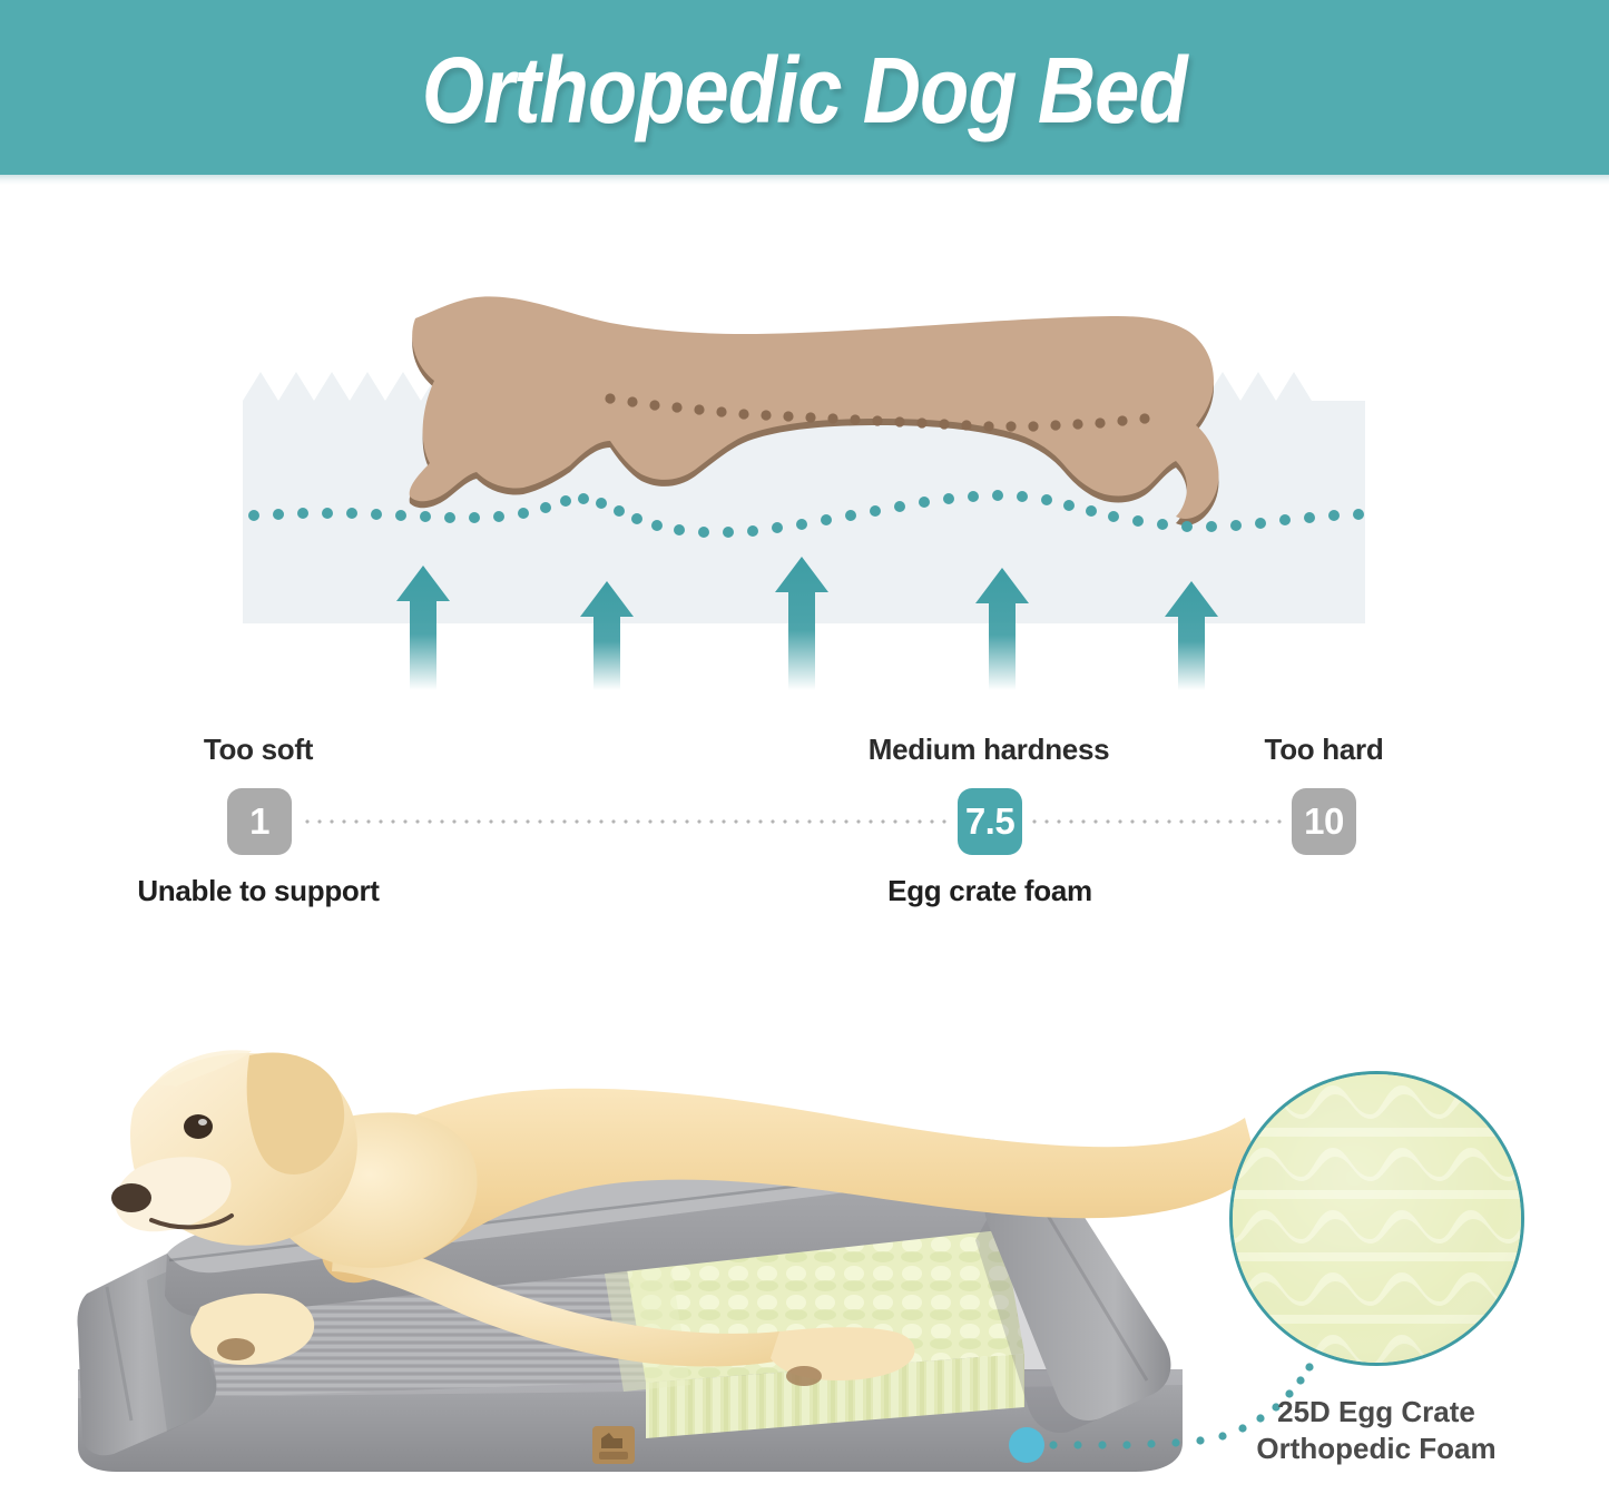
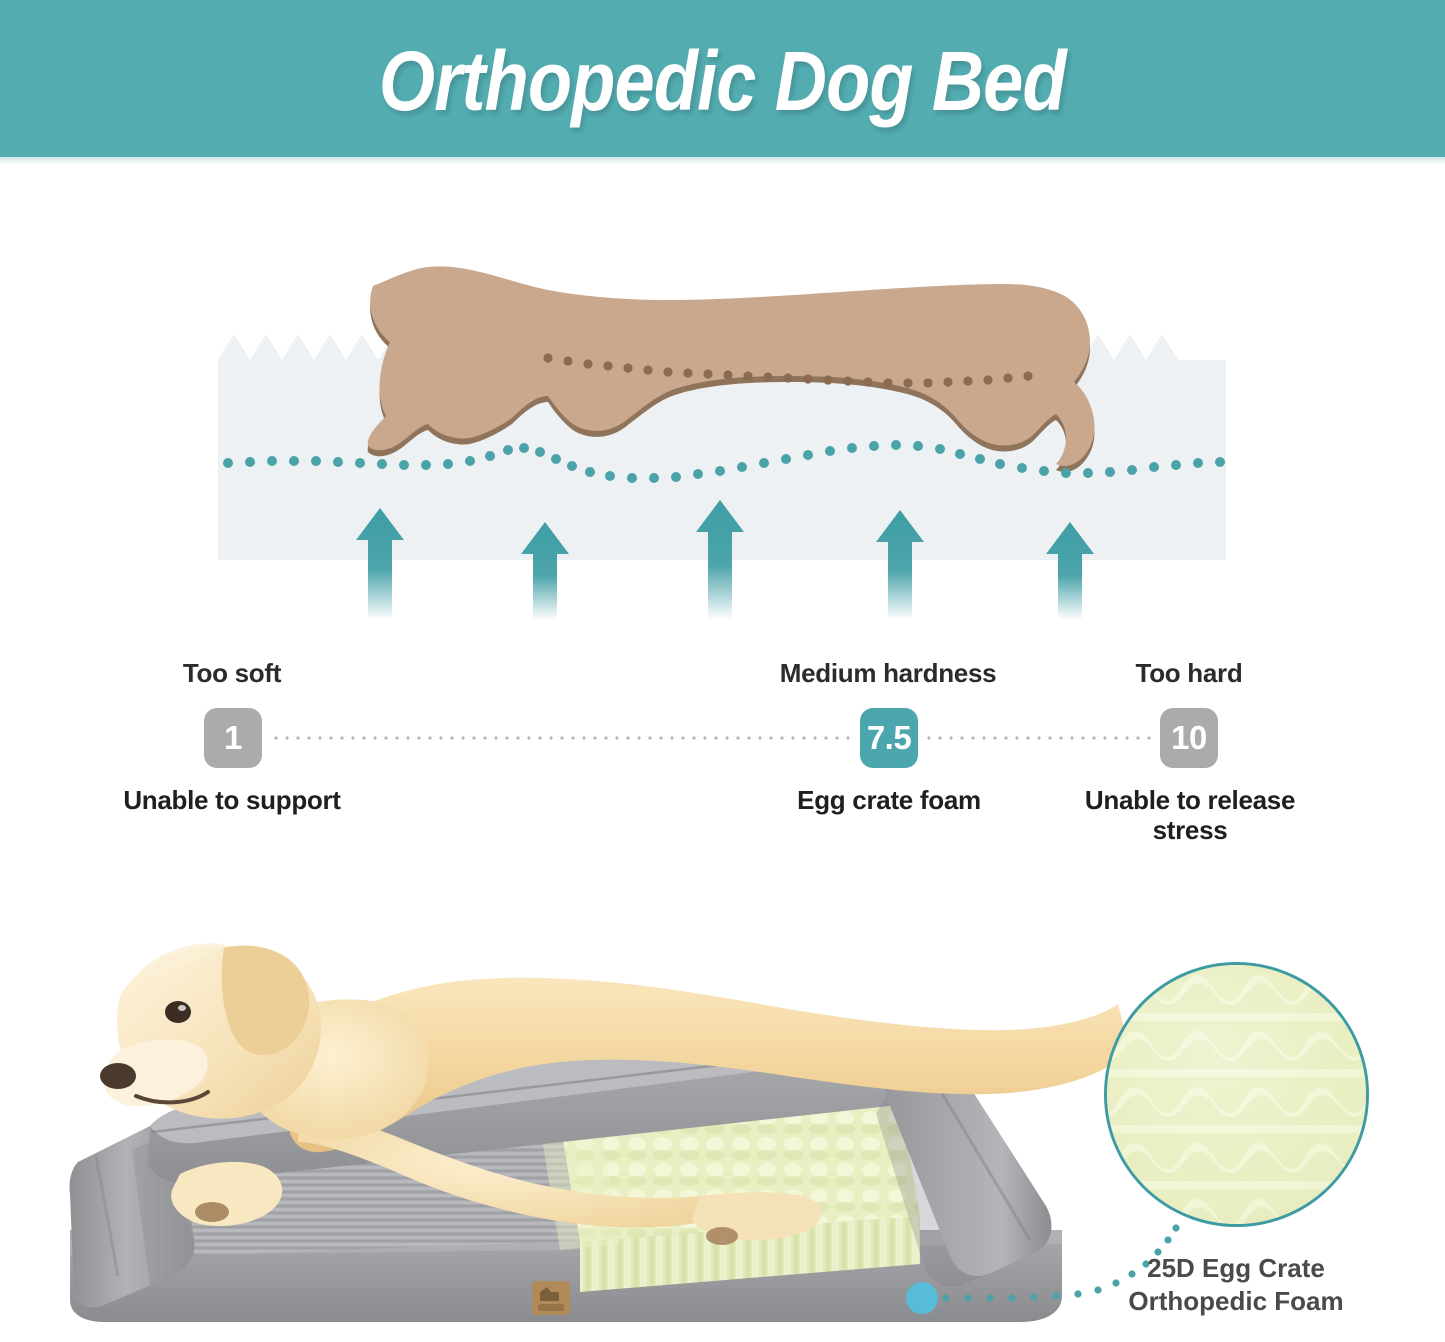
  Orthopedic Dog Bed
  Too soft
  Medium hardness
  Too hard
  1
  7.5
  10
  Unable to support
  Egg crate foam
+ Unable to release
+ stress
  25D Egg Crate
  Orthopedic Foam
